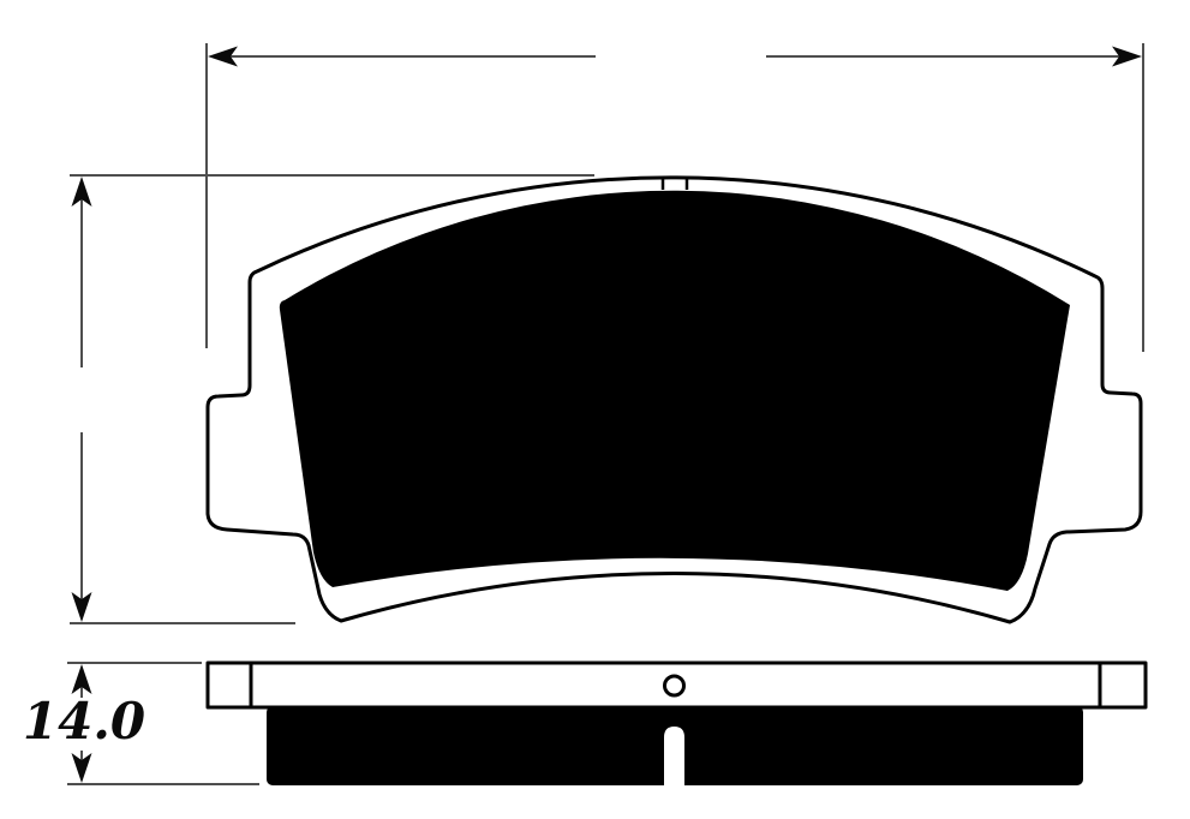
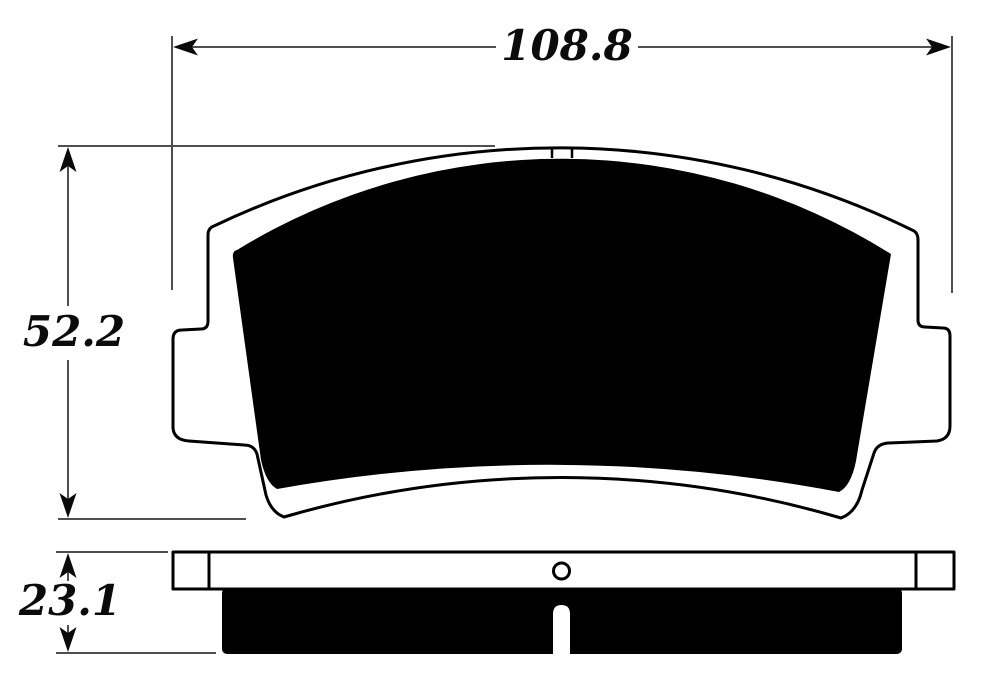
+ 108.8
+ 52.2
- 14.0
+ 23.1
